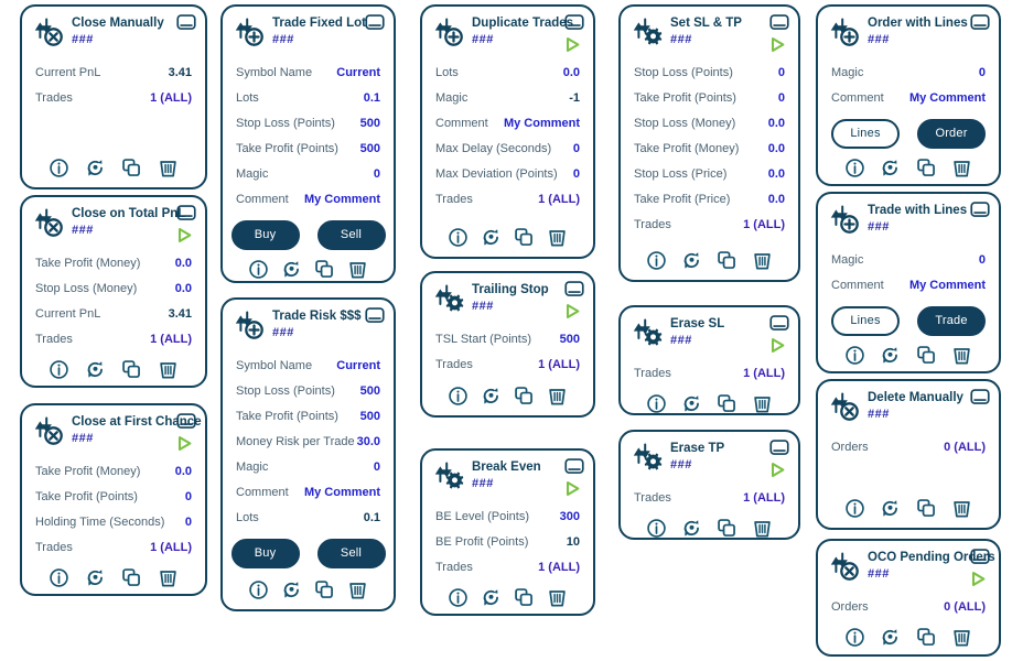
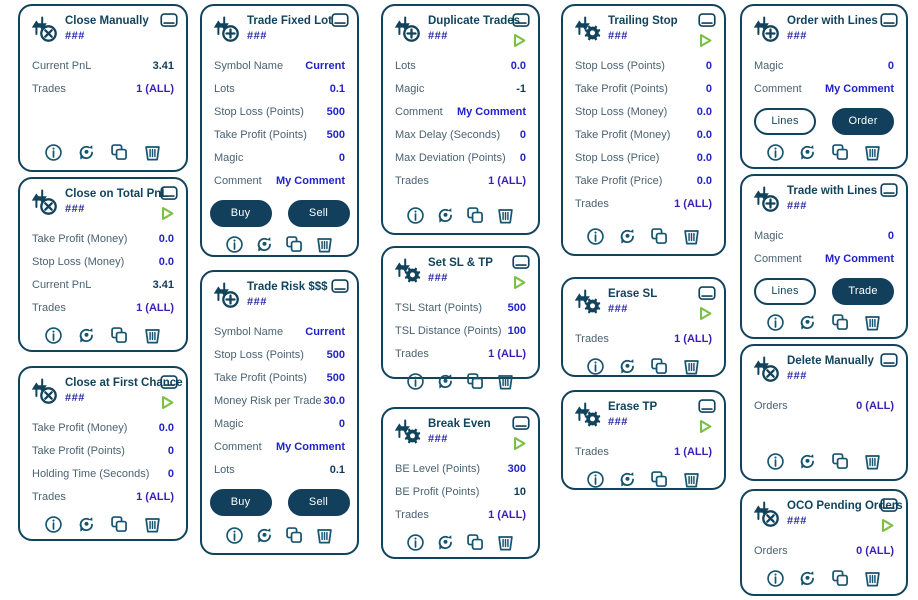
  Close Manually
  ###
  Current PnL
  3.41
  Trades
  1 (ALL)
  Close on Total PnL
  ###
  Take Profit (Money)
  0.0
  Stop Loss (Money)
  0.0
  Current PnL
  3.41
  Trades
  1 (ALL)
  Close at First Chance
  ###
  Take Profit (Money)
  0.0
  Take Profit (Points)
  0
  Holding Time (Seconds)
  0
  Trades
  1 (ALL)
  Trade Fixed Lot
  ###
  Symbol Name
  Current
  Lots
  0.1
  Stop Loss (Points)
  500
  Take Profit (Points)
  500
  Magic
  0
  Comment
  My Comment
  Buy
  Sell
  Trade Risk $$$
  ###
  Symbol Name
  Current
  Stop Loss (Points)
  500
  Take Profit (Points)
  500
  Money Risk per Trade
  30.0
  Magic
  0
  Comment
  My Comment
  Lots
  0.1
  Buy
  Sell
  Duplicate Trades
  ###
  Lots
  0.0
  Magic
  -1
  Comment
  My Comment
  Max Delay (Seconds)
  0
  Max Deviation (Points)
  0
  Trades
  1 (ALL)
- Trailing Stop
+ Set SL & TP
  ###
  TSL Start (Points)
  500
+ TSL Distance (Points)
+ 100
  Trades
  1 (ALL)
  Break Even
  ###
  BE Level (Points)
  300
  BE Profit (Points)
  10
  Trades
  1 (ALL)
- Set SL & TP
+ Trailing Stop
  ###
  Stop Loss (Points)
  0
  Take Profit (Points)
  0
  Stop Loss (Money)
  0.0
  Take Profit (Money)
  0.0
  Stop Loss (Price)
  0.0
  Take Profit (Price)
  0.0
  Trades
  1 (ALL)
  Erase SL
  ###
  Trades
  1 (ALL)
  Erase TP
  ###
  Trades
  1 (ALL)
  Order with Lines
  ###
  Magic
  0
  Comment
  My Comment
  Lines
  Order
  Trade with Lines
  ###
  Magic
  0
  Comment
  My Comment
  Lines
  Trade
  Delete Manually
  ###
  Orders
  0 (ALL)
  OCO Pending Orers
  ###
  Orders
  0 (ALL)
